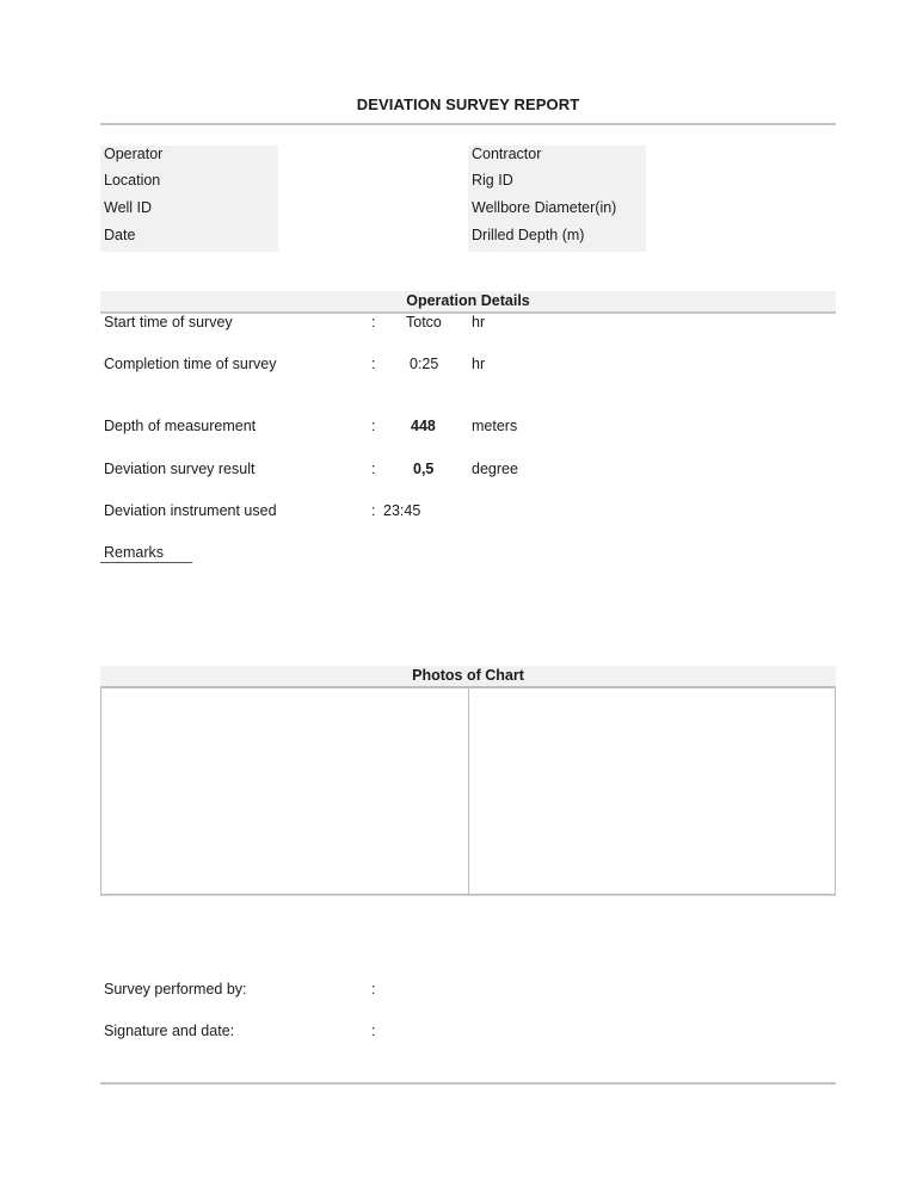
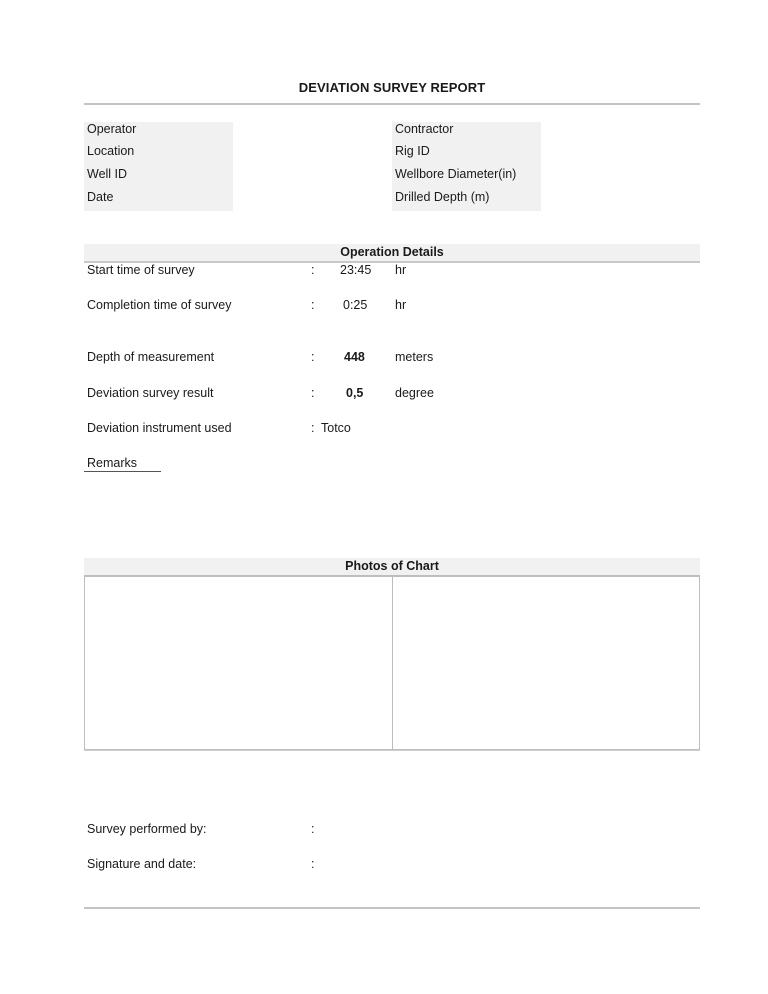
  DEVIATION SURVEY REPORT
  Operator
  Location
  Well ID
  Date
  Contractor
  Rig ID
  Wellbore Diameter(in)
  Drilled Depth (m)
  Operation Details
  Start time of survey
  :
- Totco
+ 23:45
  hr
  Completion time of survey
  :
  0:25
  hr
  Depth of measurement
  :
  448
  meters
  Deviation survey result
  :
  0,5
  degree
  Deviation instrument used
  :
- 23:45
+ Totco
  Remarks
  Photos of Chart
  Survey performed by:
  :
  Signature and date:
  :
